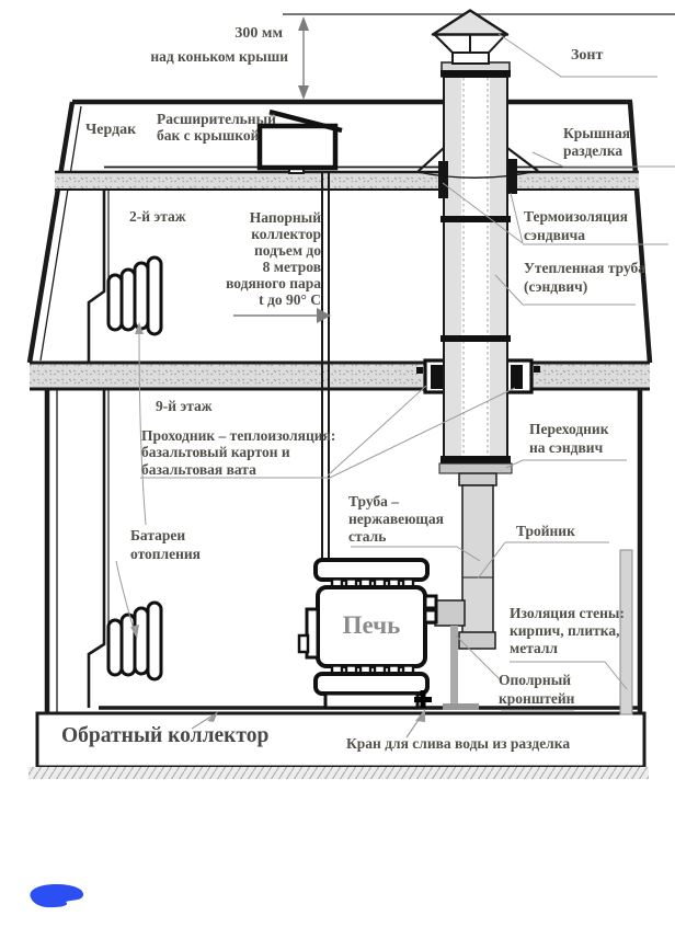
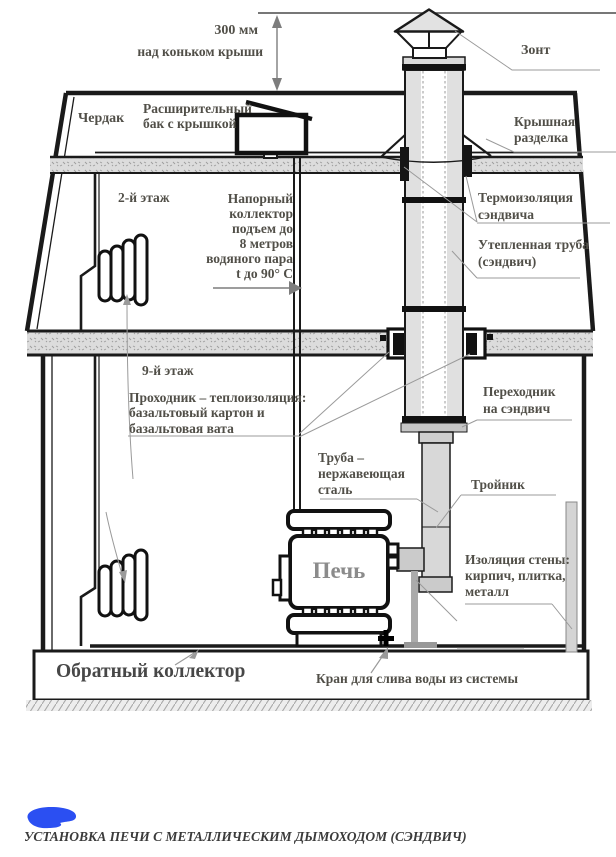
  300 мм
  над коньком крыши
  Чердак
  Расширительный
  бак с крышкой
  Зонт
  Крышная
  разделка
  2-й этаж
  Напорный
  коллектор
  подъем до
  8 метров
  водяного пара
  t до 90° C
  Термоизоляция
  сэндвича
  Утепленная труба
  (сэндвич)
  9-й этаж
  Проходник – теплоизоляция:
  базальтовый картон и
  базальтовая вата
  Переходник
  на сэндвич
- Батареи
- отопления
  Труба –
  нержавеющая
  сталь
  Тройник
  Печь
  Изоляция стены:
  кирпич, плитка,
  металл
- Ополрный
- кронштейн
  Обратный коллектор
- Кран для слива воды из разделка
+ Кран для слива воды из системы
+ УСТАНОВКА ПЕЧИ С МЕТАЛЛИЧЕСКИМ ДЫМОХОДОМ (СЭНДВИЧ)
